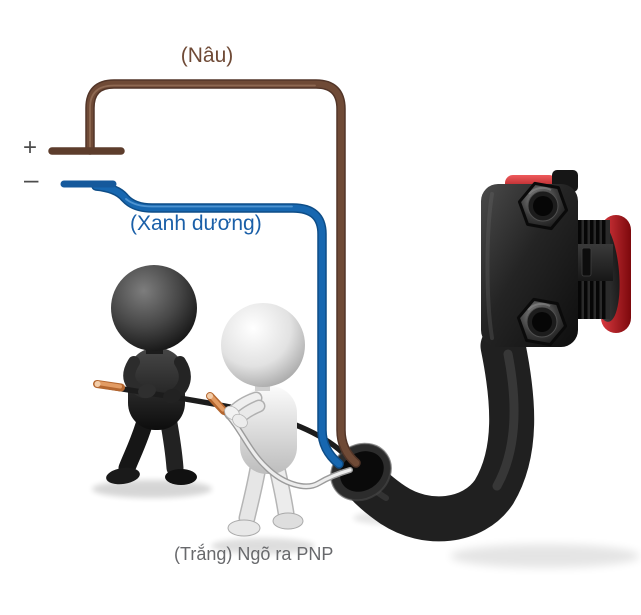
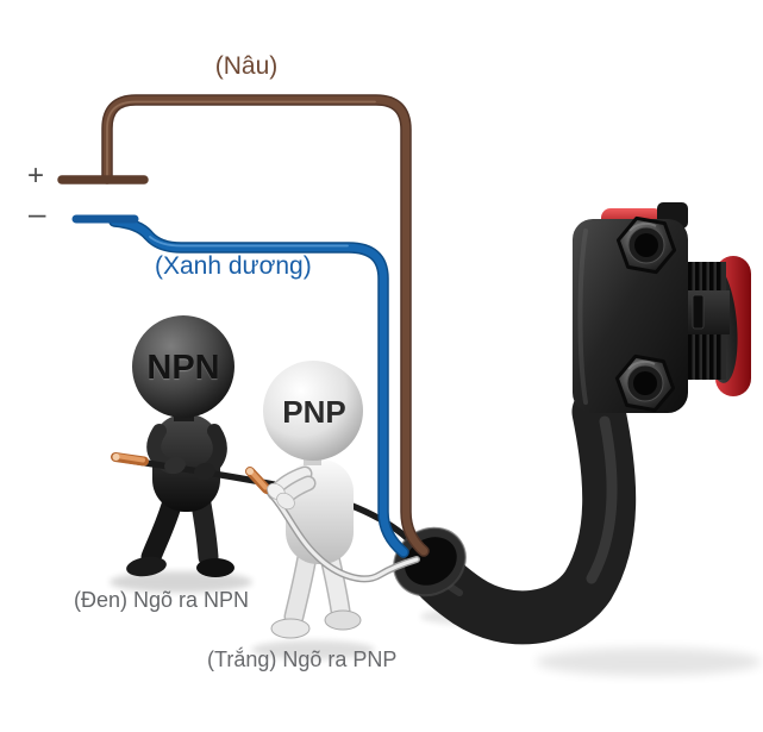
  (Nâu)
  +
  –
  (Xanh dương)
+ NPN
+ PNP
+ (Đen) Ngõ ra NPN
  (Trắng) Ngõ ra PNP
